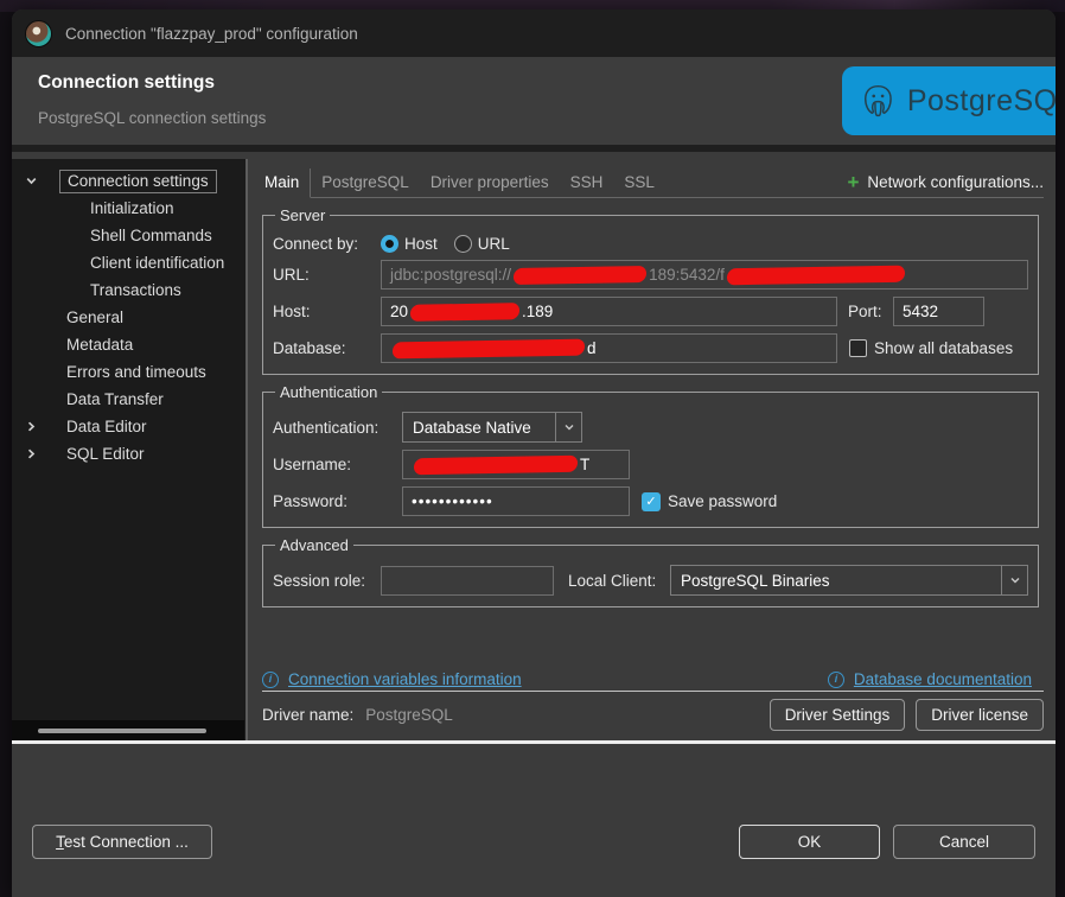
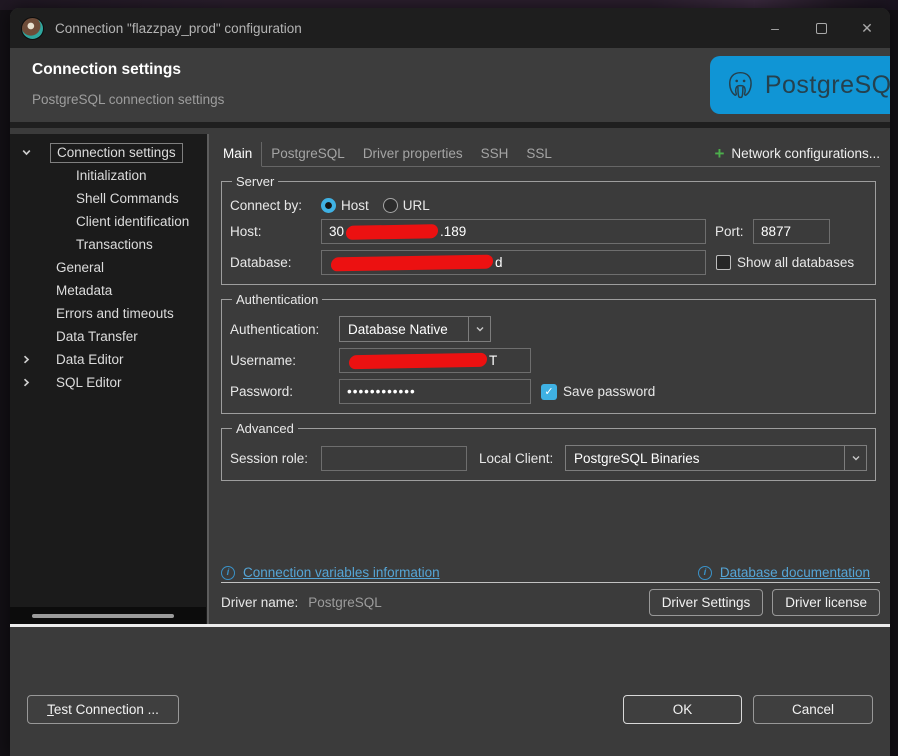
  Connection "flazzpay_prod" configuration
+ –
+ ✕
  Connection settings
  PostgreSQL connection settings
  PostgreSQ
  Connection settings
  Initialization
  Shell Commands
  Client identification
  Transactions
  General
  Metadata
  Errors and timeouts
  Data Transfer
  Data Editor
  SQL Editor
  Main
  PostgreSQL
  Driver properties
  SSH
  SSL
  +
  Network configurations...
  Server
  Connect by:
  Host
  URL
- URL:
- jdbc:postgresql://
- 189:5432/f
  Host:
- 20
+ 30
  .189
  Port:
- 5432
+ 8877
  Database:
  d
  Show all databases
  Authentication
  Authentication:
  Database Native
  Username:
  T
  Password:
  ••••••••••••
  ✓
  Save password
  Advanced
  Session role:
  Local Client:
  PostgreSQL Binaries
  i
  Connection variables information
  i
  Database documentation
  Driver name:
  PostgreSQL
  Driver Settings
  Driver license
  Test Connection ...
  OK
  Cancel
